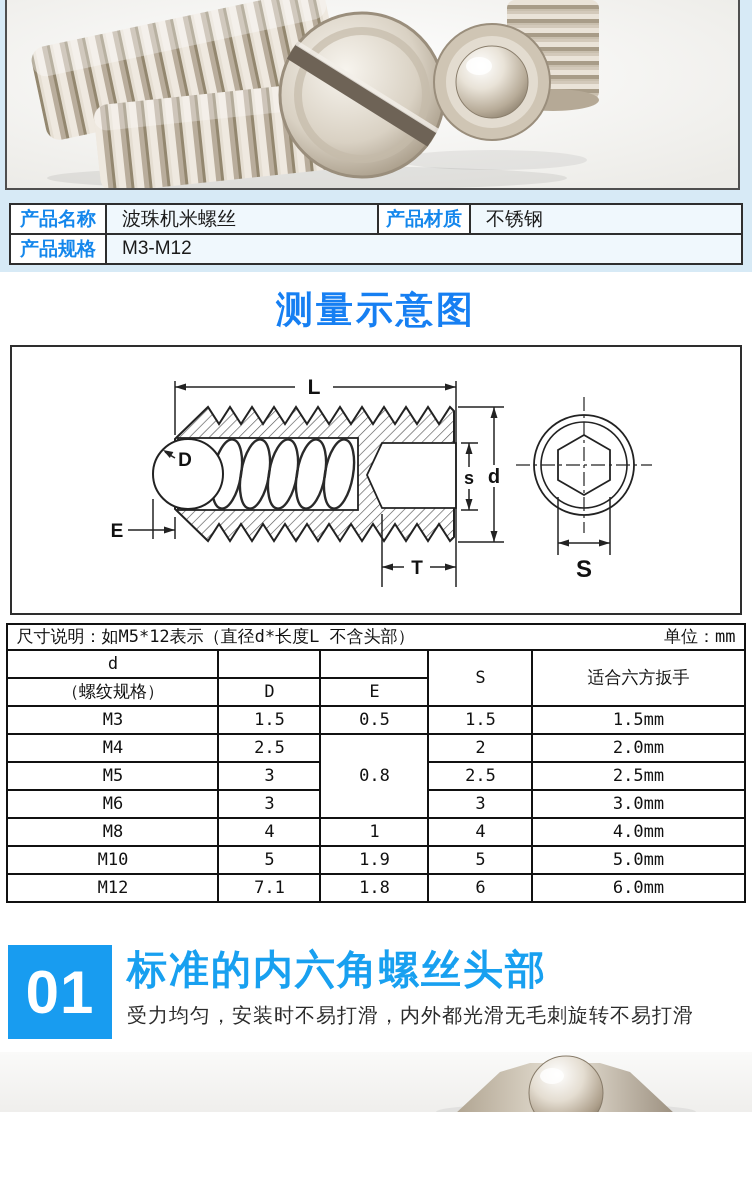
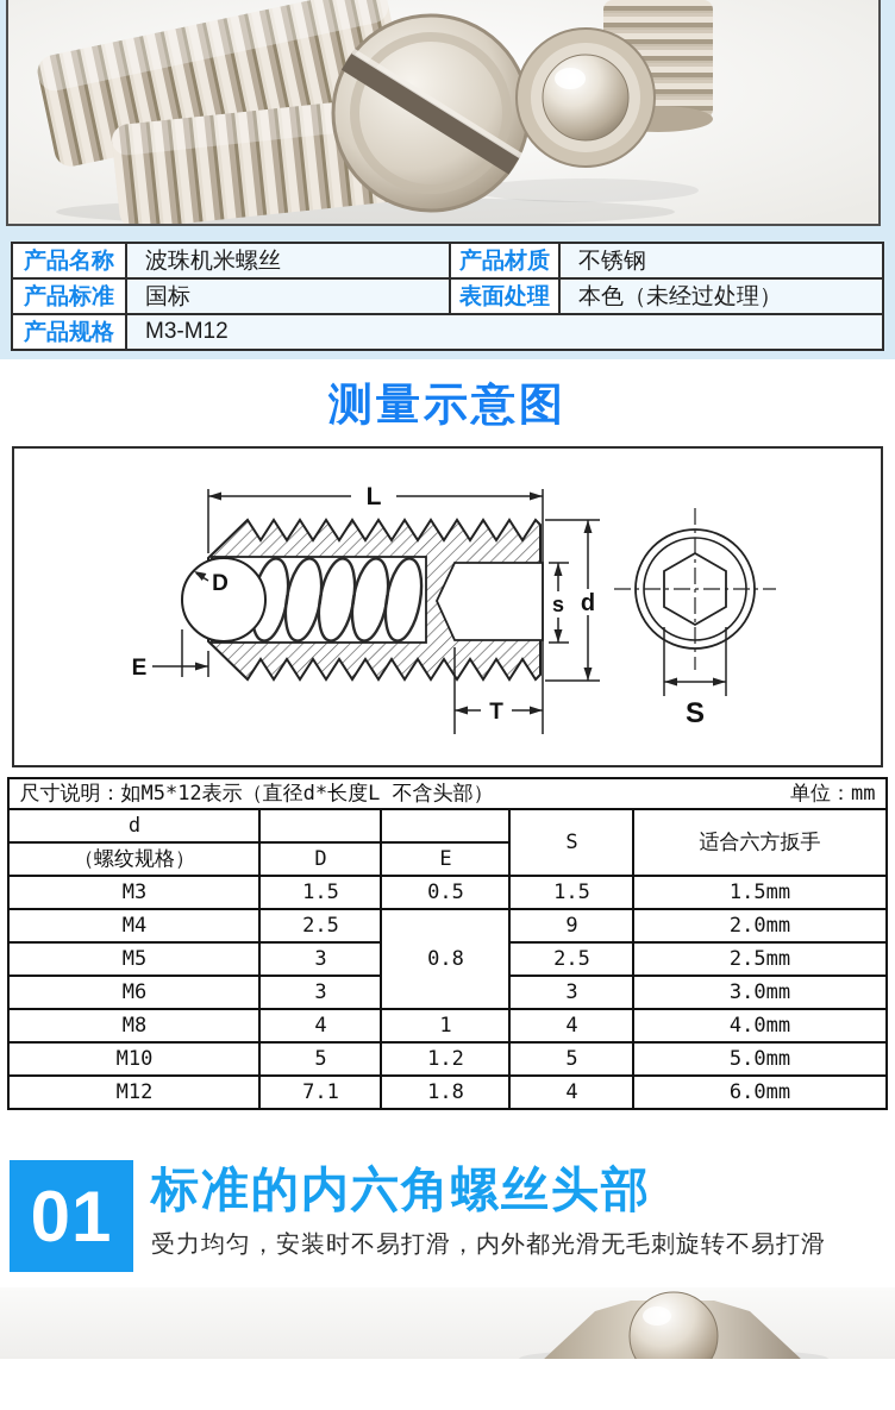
  产品名称	波珠机米螺丝	产品材质	不锈钢
+ 产品标准	国标	表面处理	本色（未经过处理）
  产品规格	M3-M12
  测量示意图
  L
  D
  E
  s
  d
  T
  S
  尺寸说明：如M5*12表示（直径d*长度L 不含头部） 单位：mm
  d			S	适合六方扳手
  （螺纹规格）	D	E
  M3	1.5	0.5	1.5	1.5mm
- M4	2.5	0.8	2	2.0mm
+ M4	2.5	0.8	9	2.0mm
  M5	3	2.5	2.5mm
  M6	3	3	3.0mm
  M8	4	1	4	4.0mm
- M10	5	1.9	5	5.0mm
+ M10	5	1.2	5	5.0mm
- M12	7.1	1.8	6	6.0mm
+ M12	7.1	1.8	4	6.0mm
  01
  标准的内六角螺丝头部
  受力均匀，安装时不易打滑，内外都光滑无毛刺旋转不易打滑
